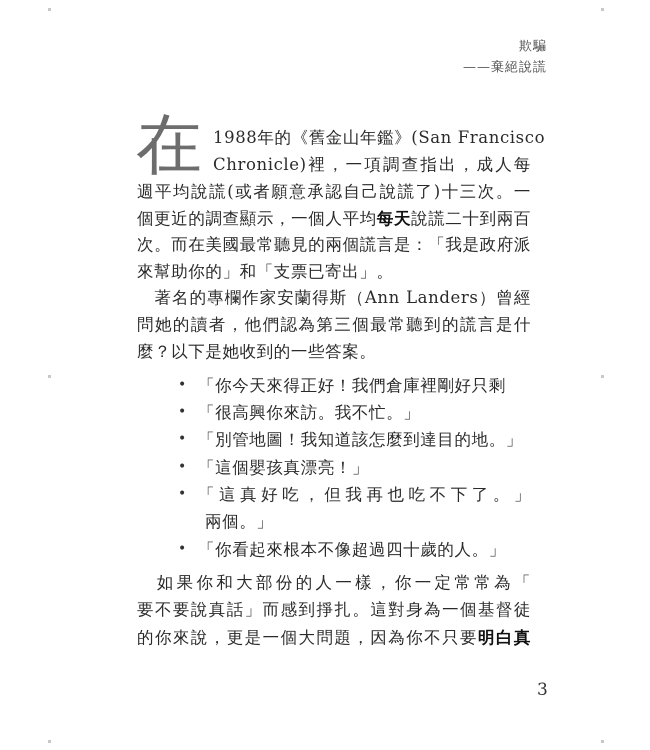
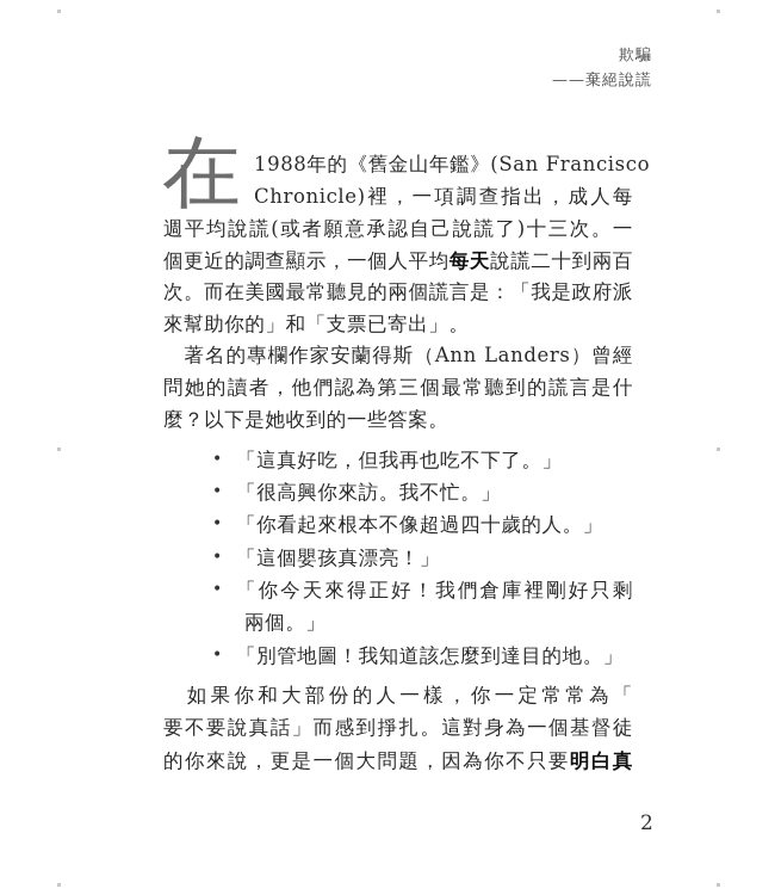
  欺騙
  ——棄絕說謊
  在
  1988年的《舊金山年鑑》(San Francisco
  Chronicle)裡，一項調查指出，成人每
  週平均說謊(或者願意承認自己說謊了)十三次。一
  個更近的調查顯示，一個人平均每天說謊二十到兩百
  次。而在美國最常聽見的兩個謊言是：「我是政府派
  來幫助你的」和「支票已寄出」。
  著名的專欄作家安蘭得斯（Ann Landers）曾經
  問她的讀者，他們認為第三個最常聽到的謊言是什
  麼？以下是她收到的一些答案。
  •
- 「你今天來得正好！我們倉庫裡剛好只剩
+ 「這真好吃，但我再也吃不下了。」
  •
  「很高興你來訪。我不忙。」
  •
- 「別管地圖！我知道該怎麼到達目的地。」
+ 「你看起來根本不像超過四十歲的人。」
  •
  「這個嬰孩真漂亮！」
  •
- 「這真好吃，但我再也吃不下了。」
+ 「你今天來得正好！我們倉庫裡剛好只剩
  兩個。」
  •
- 「你看起來根本不像超過四十歲的人。」
+ 「別管地圖！我知道該怎麼到達目的地。」
  如果你和大部份的人一樣，你一定常常為「
  要不要說真話」而感到掙扎。這對身為一個基督徒
  的你來說，更是一個大問題，因為你不只要明白真
- 3
+ 2
